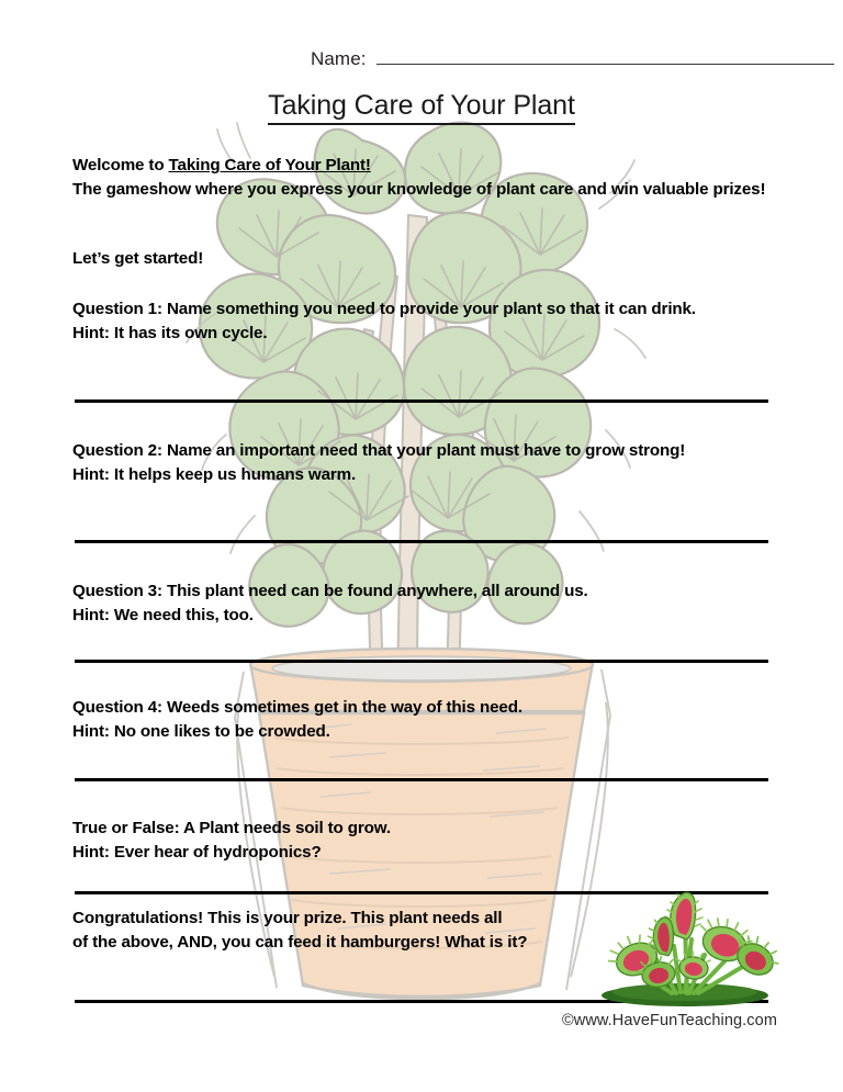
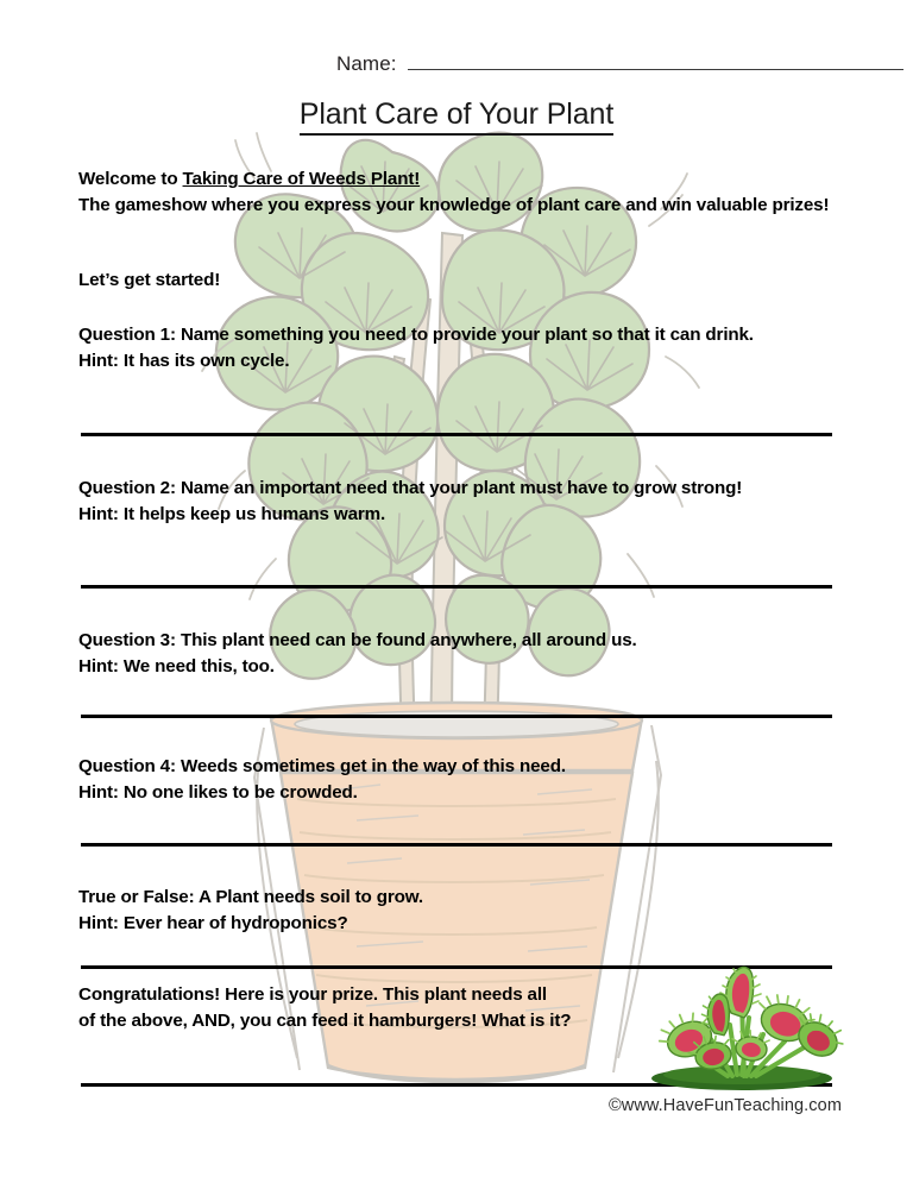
  Name:
- Taking Care of Your Plant
+ Plant Care of Your Plant
- Welcome to Taking Care of Your Plant!
+ Welcome to Taking Care of Weeds Plant!
  The gameshow where you express your knowledge of plant care and win valuable prizes!
  Let’s get started!
  Question 1: Name something you need to provide your plant so that it can drink.
  Hint: It has its own cycle.
  Question 2: Name an important need that your plant must have to grow strong!
  Hint: It helps keep us humans warm.
  Question 3: This plant need can be found anywhere, all around us.
  Hint: We need this, too.
  Question 4: Weeds sometimes get in the way of this need.
  Hint: No one likes to be crowded.
  True or False: A Plant needs soil to grow.
  Hint: Ever hear of hydroponics?
- Congratulations! This is your prize. This plant needs all
+ Congratulations! Here is your prize. This plant needs all
  of the above, AND, you can feed it hamburgers! What is it?
  ©www.HaveFunTeaching.com
